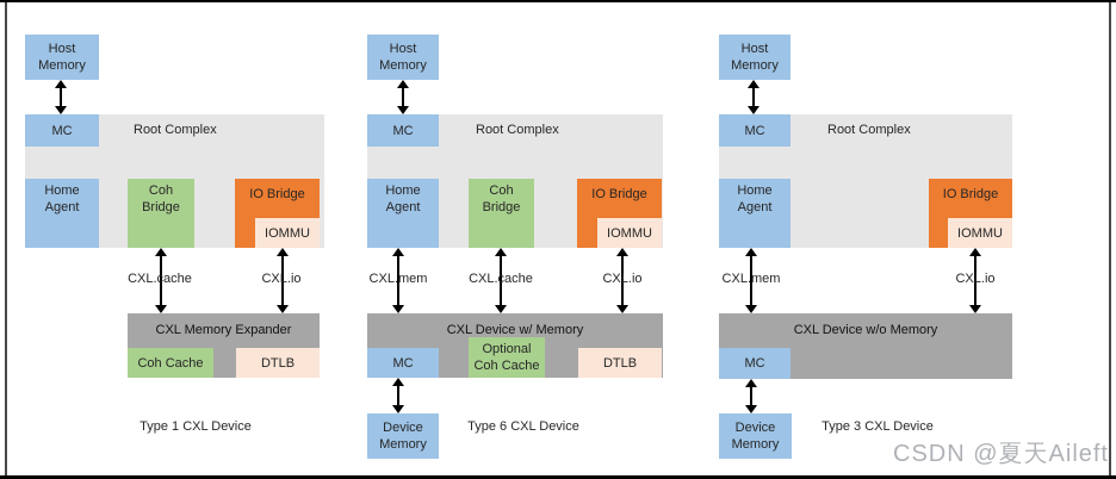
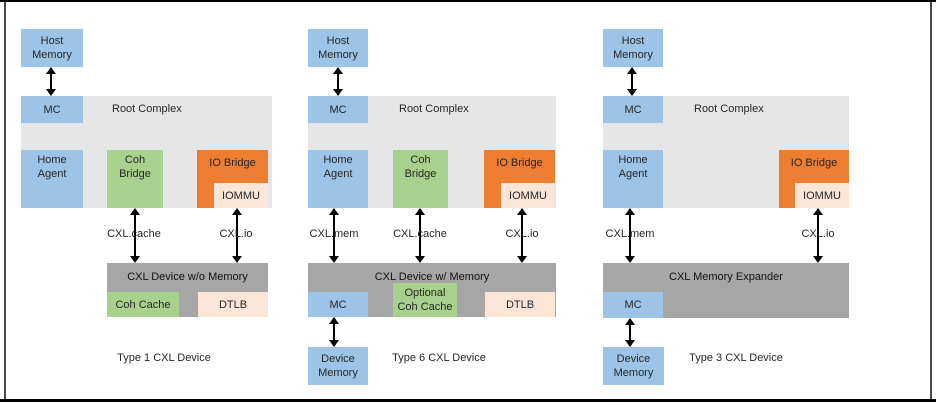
  Host
  Memory
  Root Complex
  MC
  Home
  Agent
  Coh
  Bridge
  IO Bridge
  IOMMU
  CXL.cache
  CXL.io
- CXL Memory Expander
+ CXL Device w/o Memory
  Coh Cache
  DTLB
  Type 1 CXL Device
  Host
  Memory
  Root Complex
  MC
  Home
  Agent
  Coh
  Bridge
  IO Bridge
  IOMMU
  CXL.mem
  CXL.cache
  CXL.io
  CXL Device w/ Memory
  MC
  Optional
  Coh Cache
  DTLB
  Device
  Memory
  Type 6 CXL Device
  Host
  Memory
  Root Complex
  MC
  Home
  Agent
  IO Bridge
  IOMMU
  CXL.mem
  CXL.io
- CXL Device w/o Memory
+ CXL Memory Expander
  MC
  Device
  Memory
  Type 3 CXL Device
- CSDN @夏天Aileft
